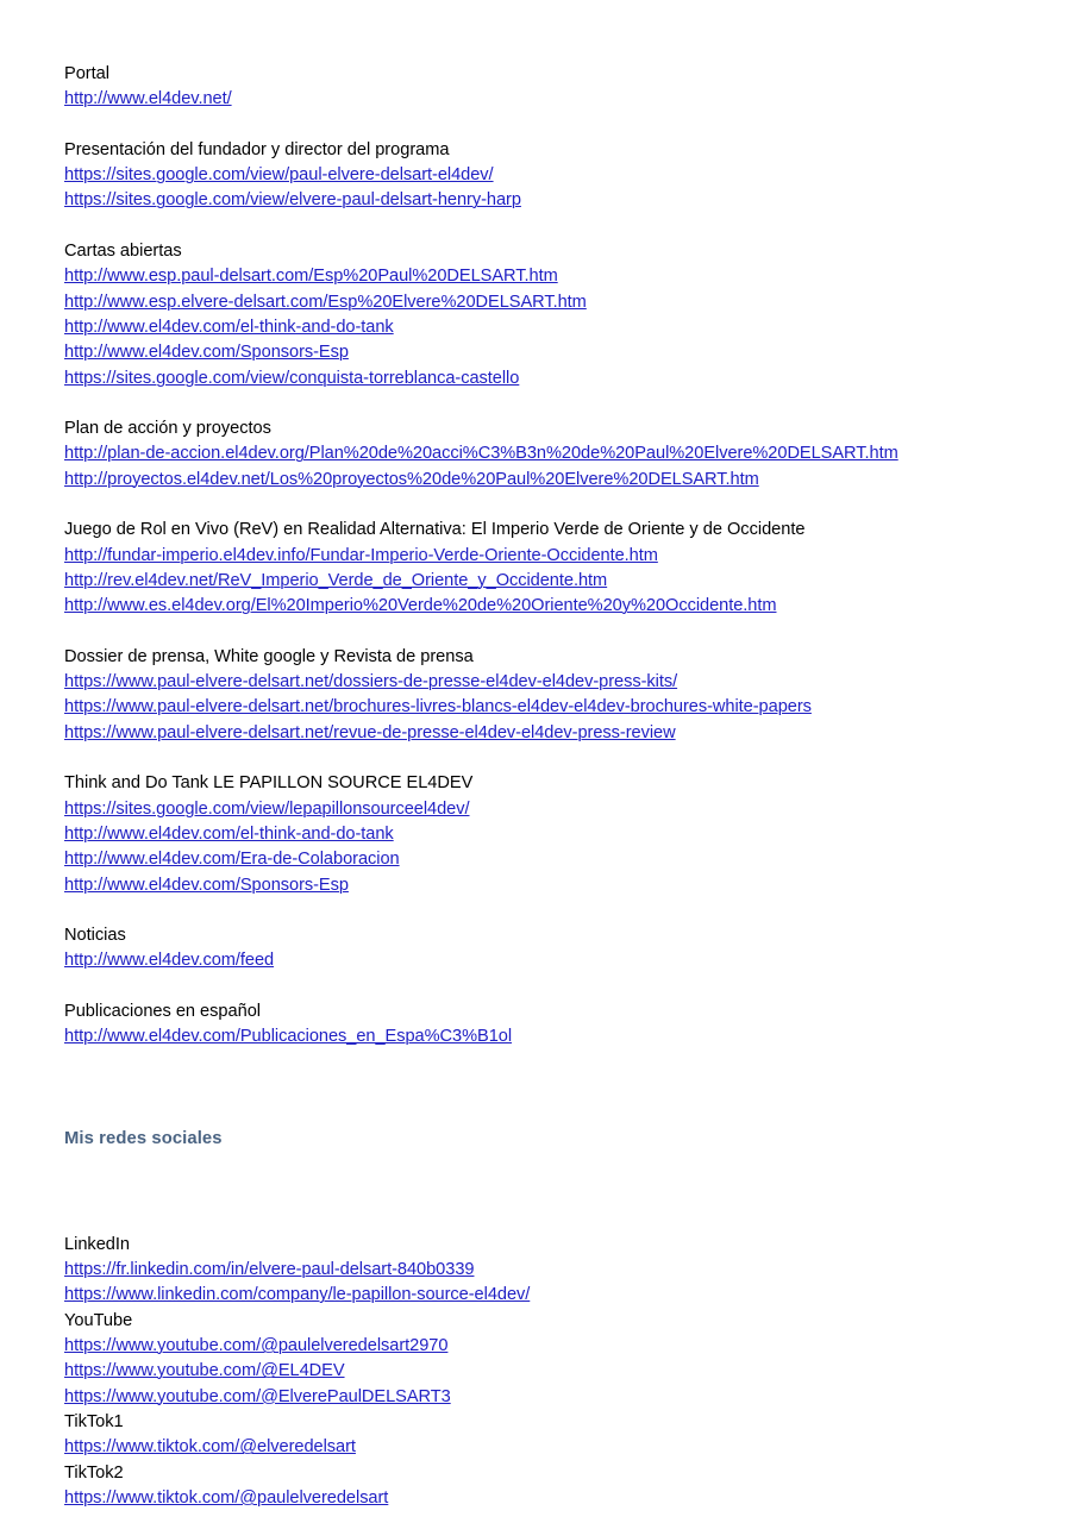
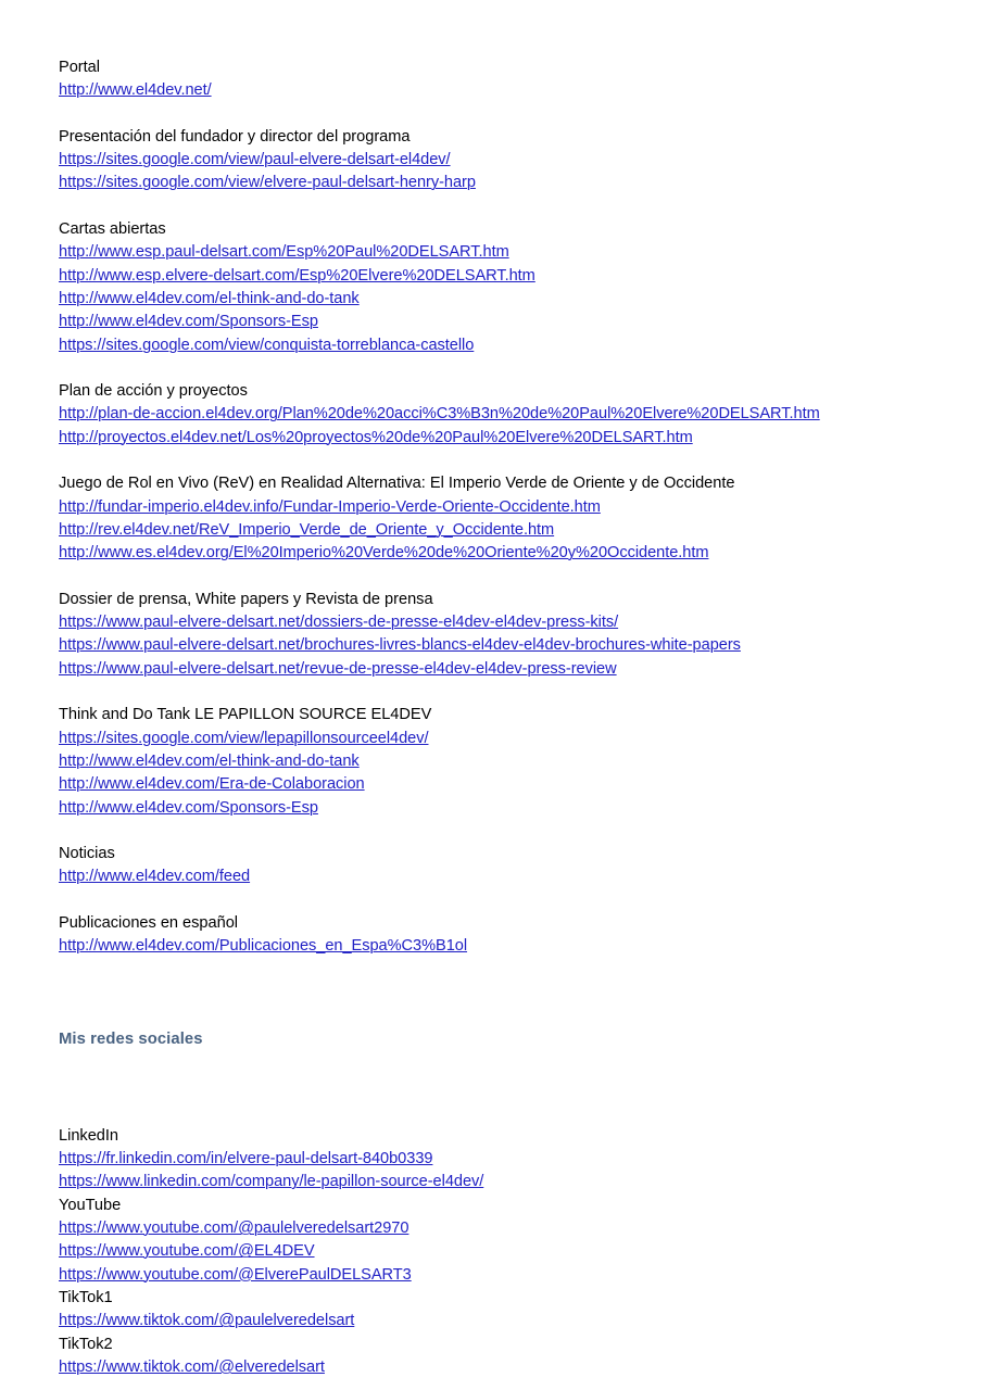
  Portal
  http://www.el4dev.net/
  Presentación del fundador y director del programa
  https://sites.google.com/view/paul-elvere-delsart-el4dev/
  https://sites.google.com/view/elvere-paul-delsart-henry-harp
  Cartas abiertas
  http://www.esp.paul-delsart.com/Esp%20Paul%20DELSART.htm
  http://www.esp.elvere-delsart.com/Esp%20Elvere%20DELSART.htm
  http://www.el4dev.com/el-think-and-do-tank
  http://www.el4dev.com/Sponsors-Esp
  https://sites.google.com/view/conquista-torreblanca-castello
  Plan de acción y proyectos
  http://plan-de-accion.el4dev.org/Plan%20de%20acci%C3%B3n%20de%20Paul%20Elvere%20DELSART.htm
  http://proyectos.el4dev.net/Los%20proyectos%20de%20Paul%20Elvere%20DELSART.htm
  Juego de Rol en Vivo (ReV) en Realidad Alternativa: El Imperio Verde de Oriente y de Occidente
  http://fundar-imperio.el4dev.info/Fundar-Imperio-Verde-Oriente-Occidente.htm
  http://rev.el4dev.net/ReV_Imperio_Verde_de_Oriente_y_Occidente.htm
  http://www.es.el4dev.org/El%20Imperio%20Verde%20de%20Oriente%20y%20Occidente.htm
- Dossier de prensa, White google y Revista de prensa
+ Dossier de prensa, White papers y Revista de prensa
  https://www.paul-elvere-delsart.net/dossiers-de-presse-el4dev-el4dev-press-kits/
  https://www.paul-elvere-delsart.net/brochures-livres-blancs-el4dev-el4dev-brochures-white-papers
  https://www.paul-elvere-delsart.net/revue-de-presse-el4dev-el4dev-press-review
  Think and Do Tank LE PAPILLON SOURCE EL4DEV
  https://sites.google.com/view/lepapillonsourceel4dev/
  http://www.el4dev.com/el-think-and-do-tank
  http://www.el4dev.com/Era-de-Colaboracion
  http://www.el4dev.com/Sponsors-Esp
  Noticias
  http://www.el4dev.com/feed
  Publicaciones en español
  http://www.el4dev.com/Publicaciones_en_Espa%C3%B1ol
  Mis redes sociales
  LinkedIn
  https://fr.linkedin.com/in/elvere-paul-delsart-840b0339
  https://www.linkedin.com/company/le-papillon-source-el4dev/
  YouTube
  https://www.youtube.com/@paulelveredelsart2970
  https://www.youtube.com/@EL4DEV
  https://www.youtube.com/@ElverePaulDELSART3
  TikTok1
- https://www.tiktok.com/@elveredelsart
+ https://www.tiktok.com/@paulelveredelsart
  TikTok2
- https://www.tiktok.com/@paulelveredelsart
+ https://www.tiktok.com/@elveredelsart
